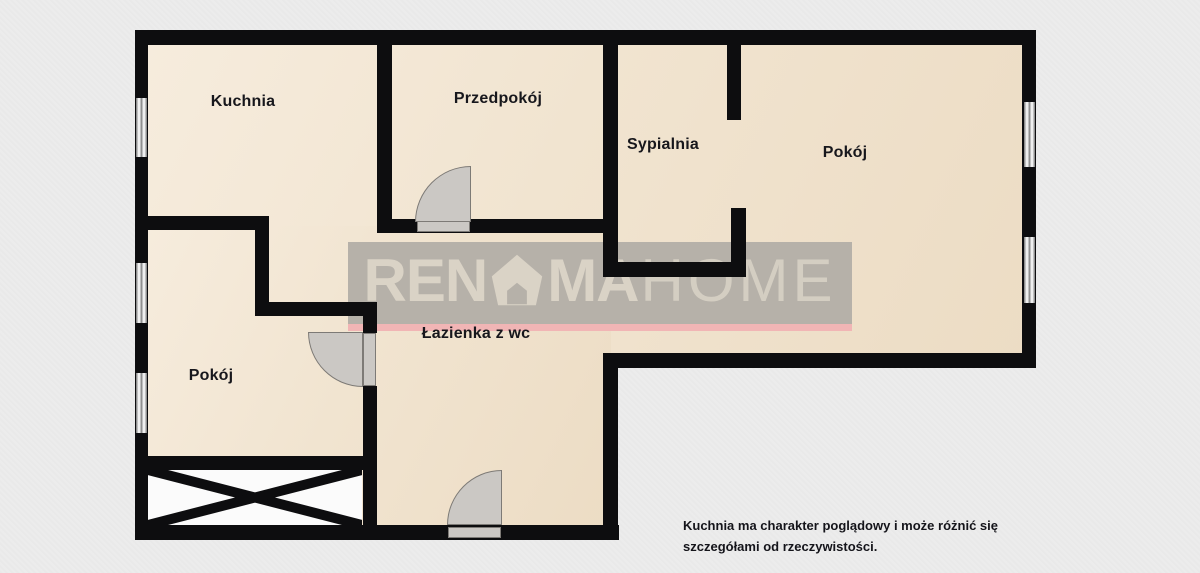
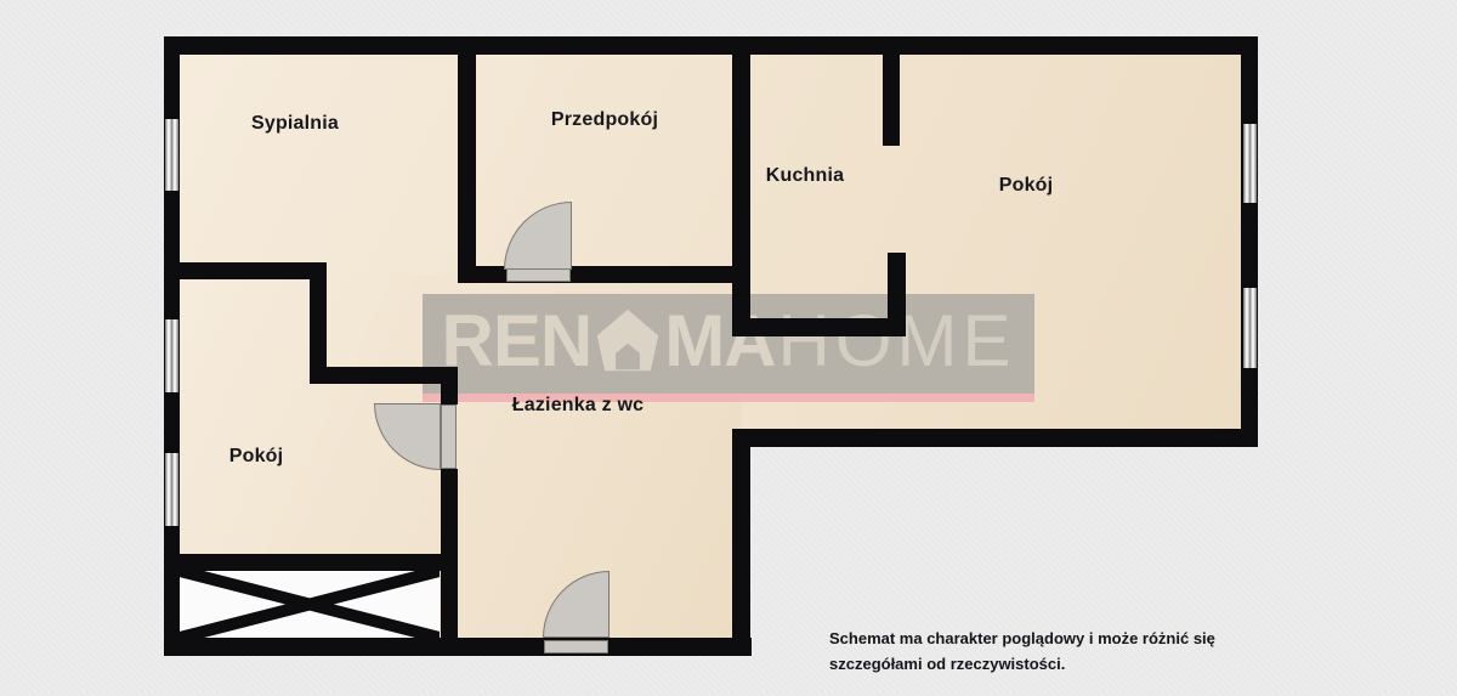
  REN
  MA
  HOME
- Kuchnia
+ Sypialnia
  Przedpokój
- Sypialnia
+ Kuchnia
  Pokój
  Pokój
  Łazienka z wc
- Kuchnia ma charakter poglądowy i może różnić się
+ Schemat ma charakter poglądowy i może różnić się
  szczegółami od rzeczywistości.
